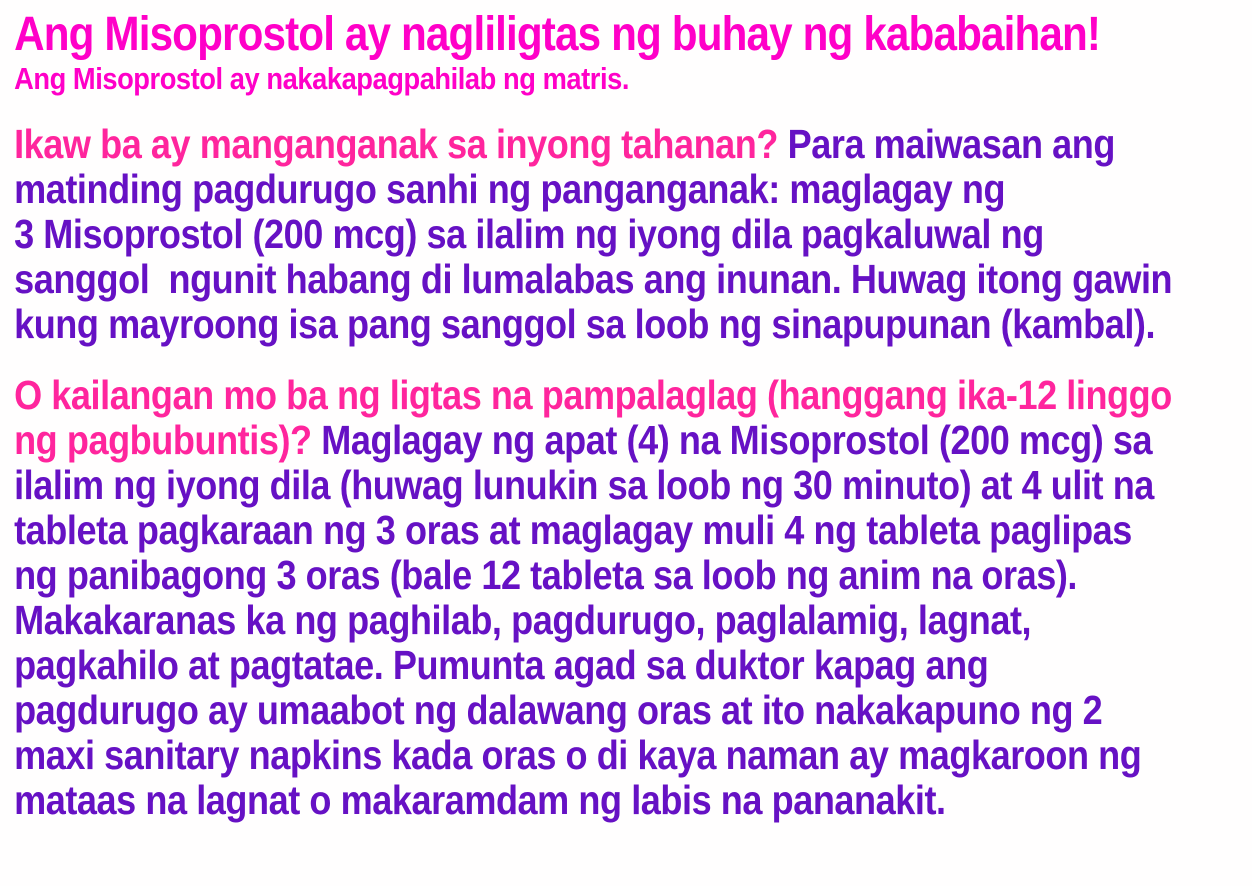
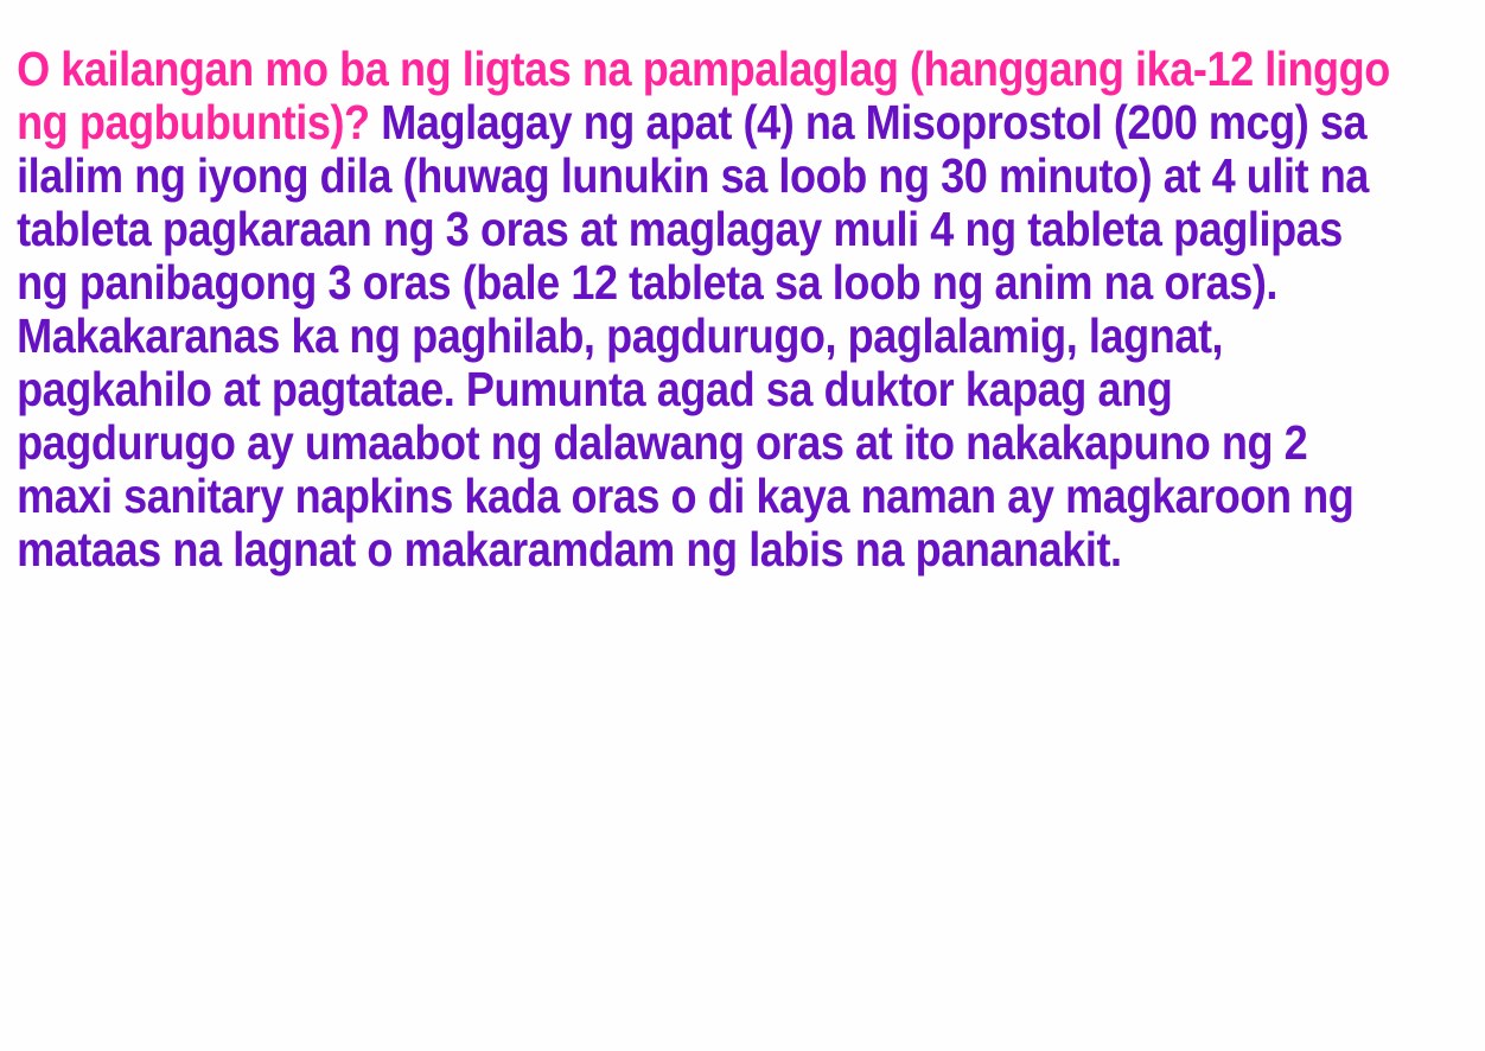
- Ang Misoprostol ay nagliligtas ng buhay ng kababaihan!
- Ang Misoprostol ay nakakapagpahilab ng matris.
- Ikaw ba ay manganganak sa inyong tahanan? Para maiwasan ang
- matinding pagdurugo sanhi ng panganganak: maglagay ng
- 3 Misoprostol (200 mcg) sa ilalim ng iyong dila pagkaluwal ng
- sanggol ngunit habang di lumalabas ang inunan. Huwag itong gawin
- kung mayroong isa pang sanggol sa loob ng sinapupunan (kambal).
  O kailangan mo ba ng ligtas na pampalaglag (hanggang ika-12 linggo
  ng pagbubuntis)? Maglagay ng apat (4) na Misoprostol (200 mcg) sa
  ilalim ng iyong dila (huwag lunukin sa loob ng 30 minuto) at 4 ulit na
  tableta pagkaraan ng 3 oras at maglagay muli 4 ng tableta paglipas
  ng panibagong 3 oras (bale 12 tableta sa loob ng anim na oras).
  Makakaranas ka ng paghilab, pagdurugo, paglalamig, lagnat,
  pagkahilo at pagtatae. Pumunta agad sa duktor kapag ang
  pagdurugo ay umaabot ng dalawang oras at ito nakakapuno ng 2
  maxi sanitary napkins kada oras o di kaya naman ay magkaroon ng
  mataas na lagnat o makaramdam ng labis na pananakit.
